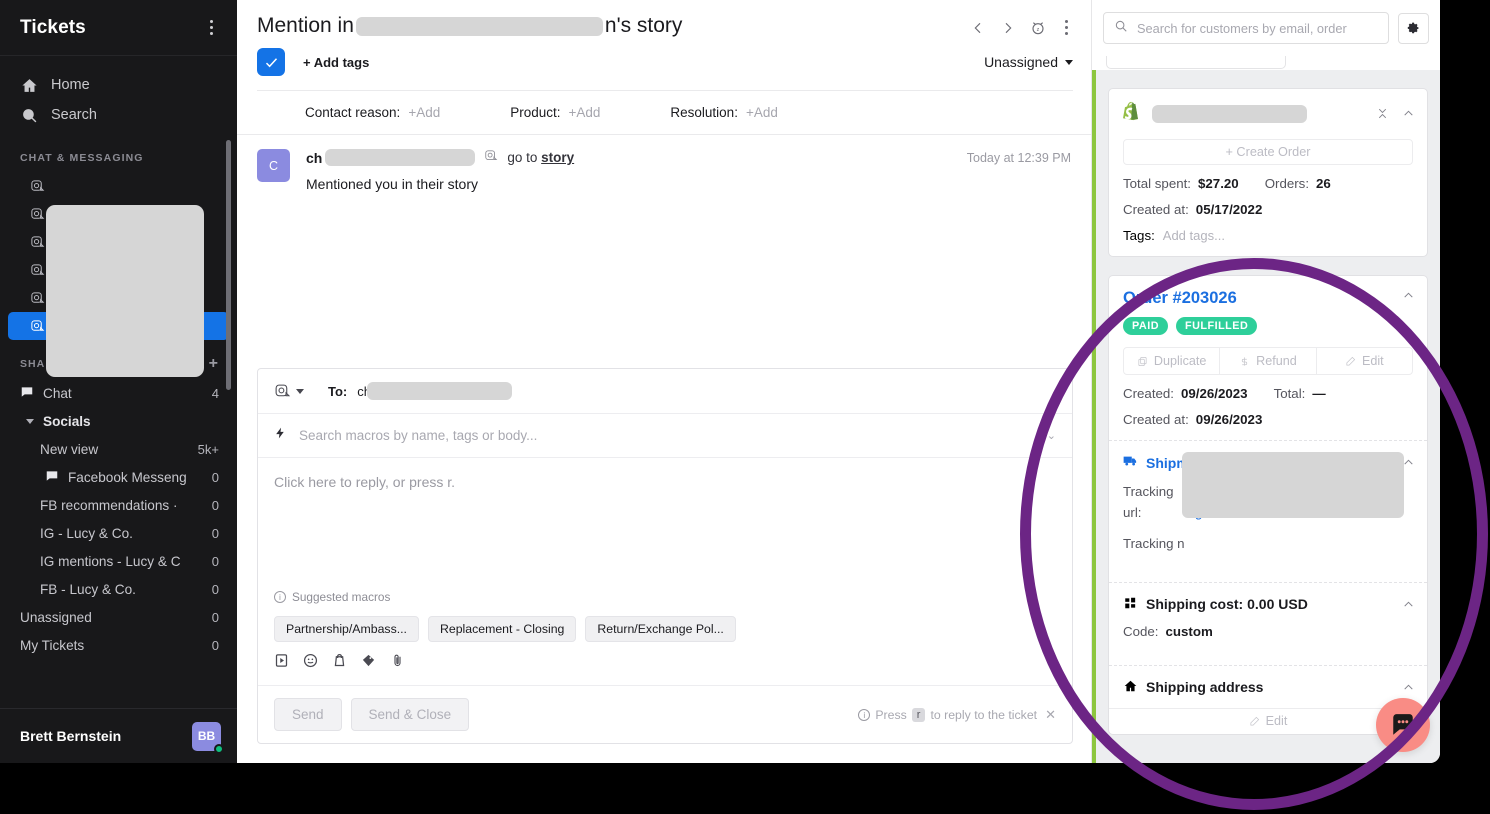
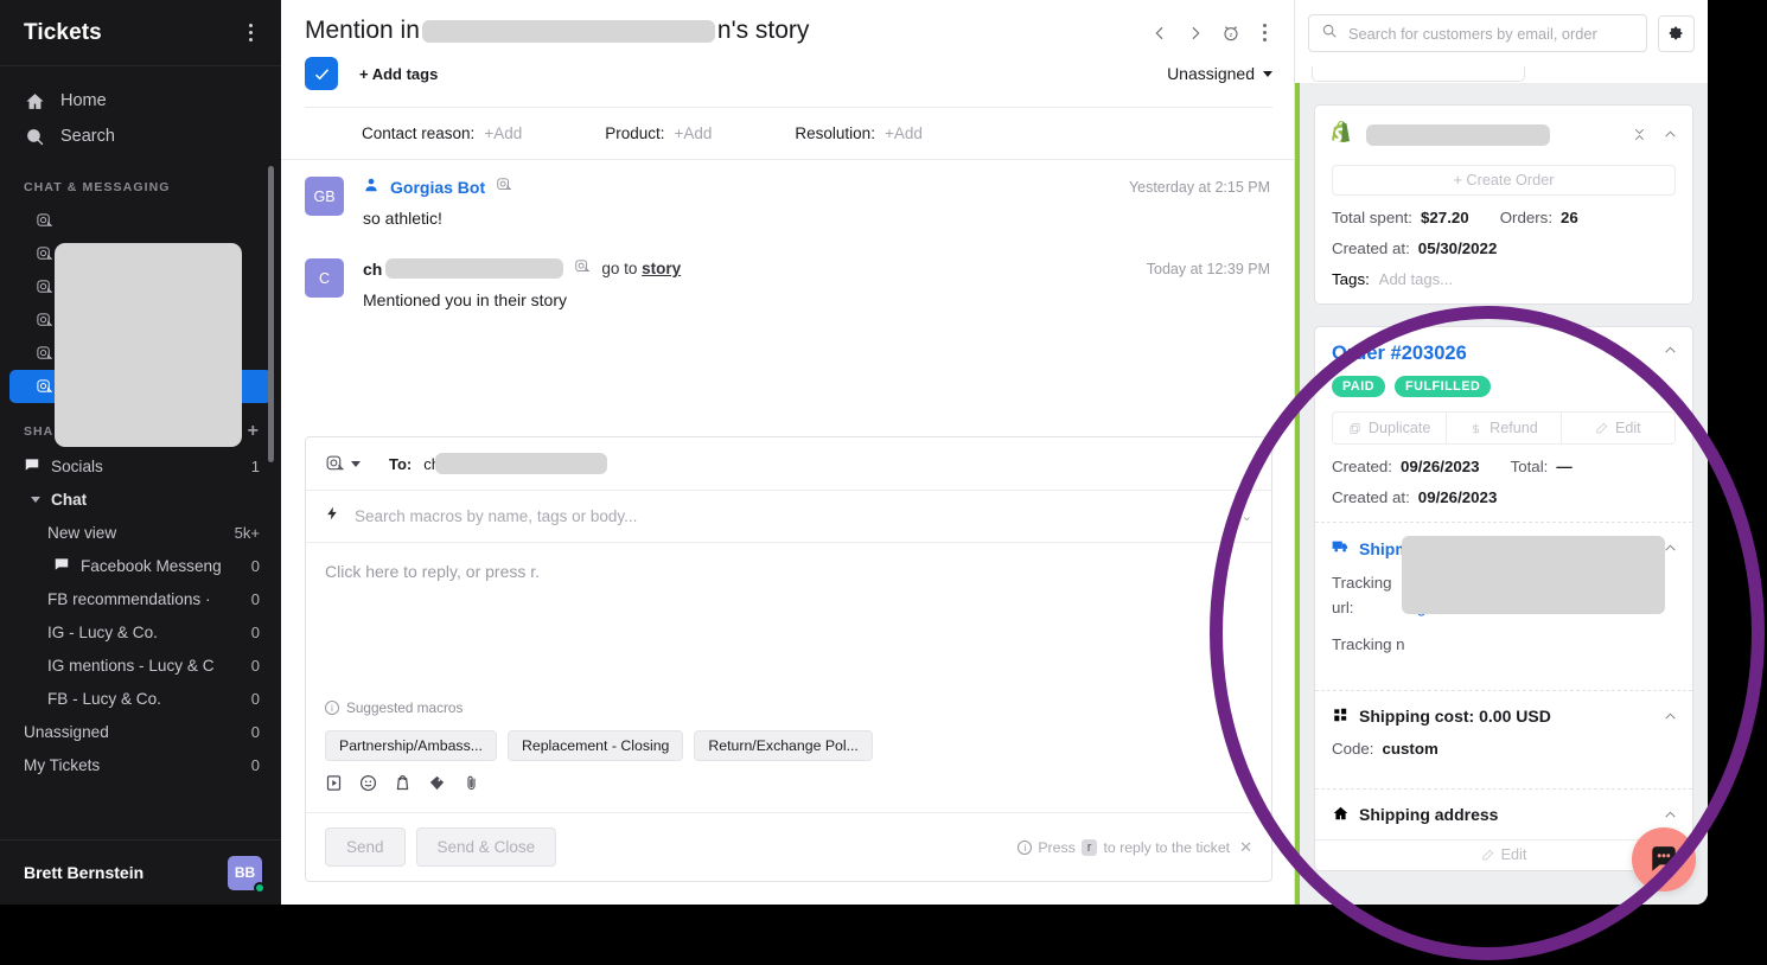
  Tickets
  Home
  Search
  CHAT & MESSAGING
  +
- Chat
+ Socials
- 4
+ 1
- Socials
+ Chat
  New view
  5k+
  Facebook Messeng
  0
  FB recommendations ·
  0
  IG - Lucy & Co.
  0
  IG mentions - Lucy & C
  0
  FB - Lucy & Co.
  0
  Unassigned
  0
  My Tickets
  0
  Brett Bernstein
  BB
  Mention in
  n's story
  + Add tags
  Unassigned
  Contact reason:
  +Add
  Product:
  +Add
  Resolution:
  +Add
+ GB
+ Gorgias Bot
+ Yesterday at 2:15 PM
+ so athletic!
  C
  ch
  go to story
  Today at 12:39 PM
  Mentioned you in their story
  To:
  Search macros by name, tags or body...
  ⌄
  Click here to reply, or press r.
  i
  Suggested macros
  Partnership/Ambass...
  Replacement - Closing
  Return/Exchange Pol...
  Send
  Send & Close
  i
  Press
  r
  to reply to the ticket
  ✕
  Search for customers by email, order
  + Create Order
  Total spent:
  $27.20
  Orders:
  26
  Created at:
- 05/17/2022
+ 05/30/2022
  Tags:
  Add tags...
  Order #203026
  PAID
  FULFILLED
  Duplicate
  Refund
  Edit
  Created:
  09/26/2023
  Total:
  —
  Created at:
  09/26/2023
  Tracking url:
  Tracking n
  Shipping cost: 0.00 USD
  Code:
  custom
  Shipping address
  Edit
